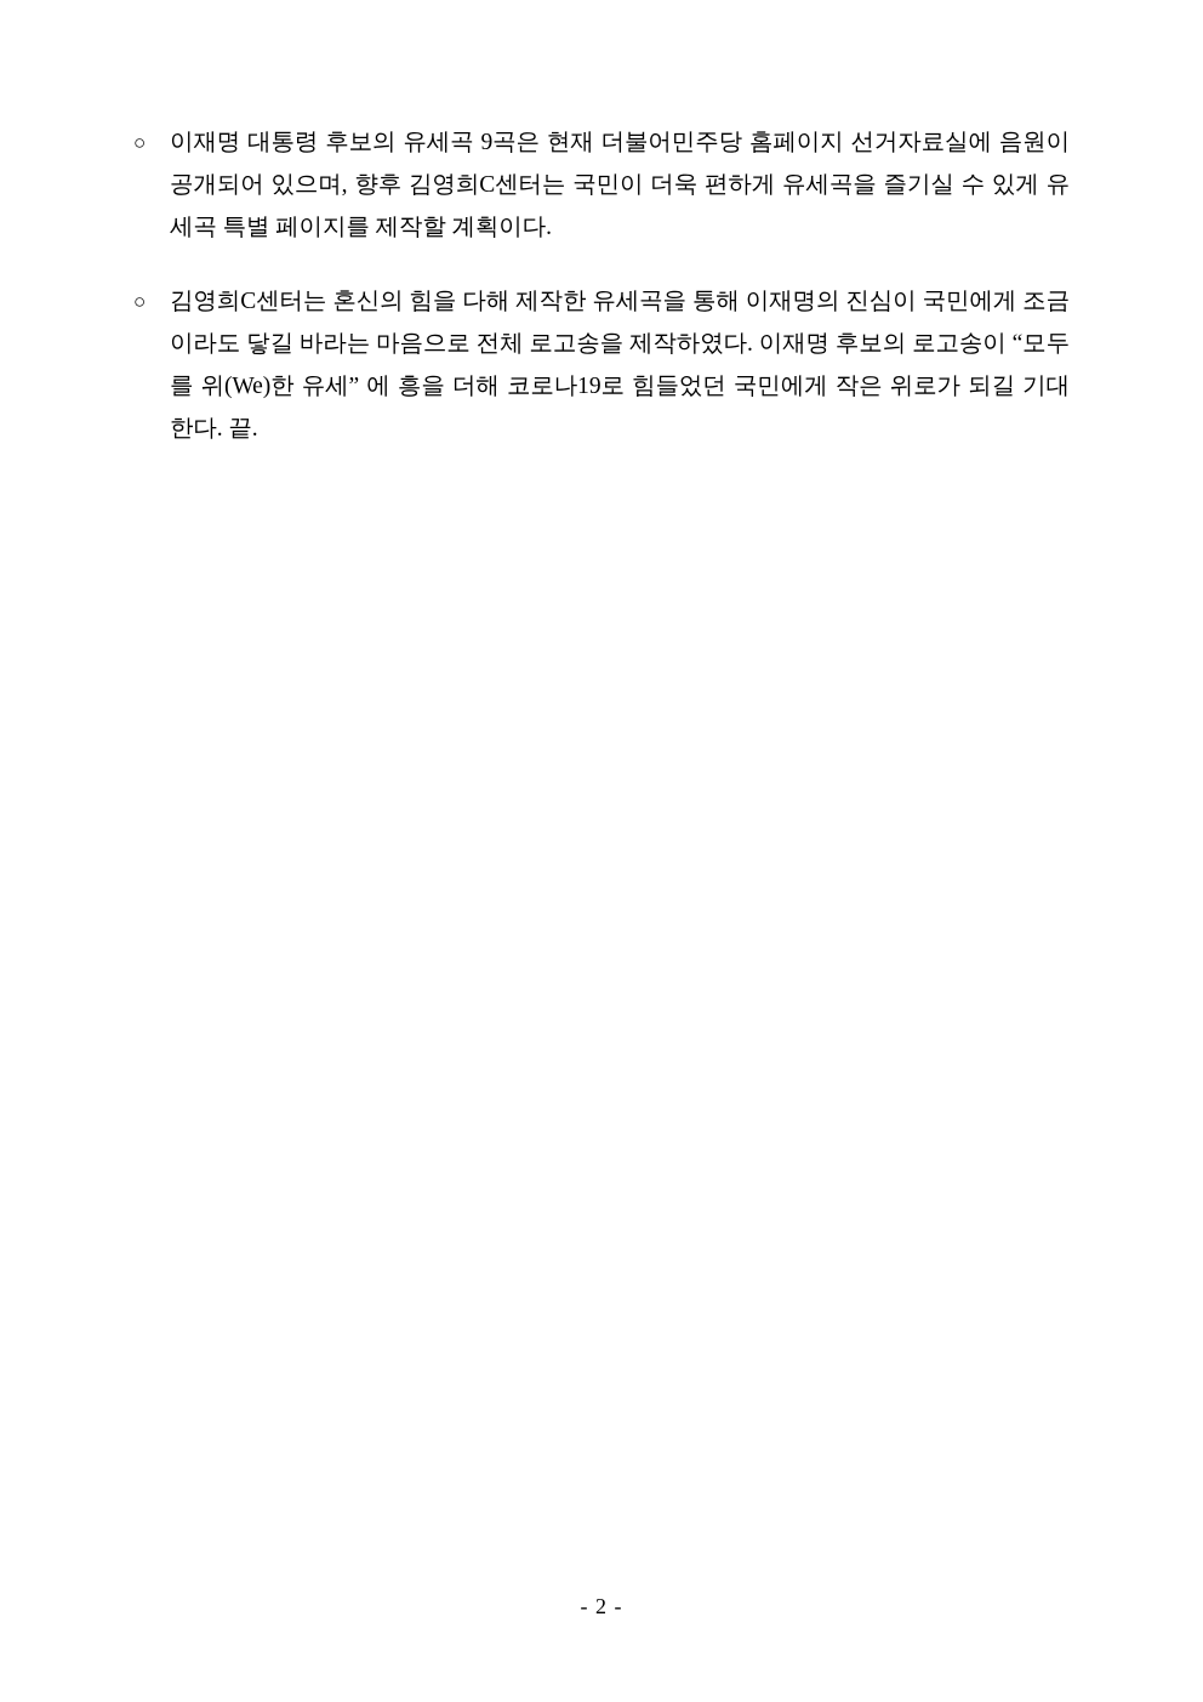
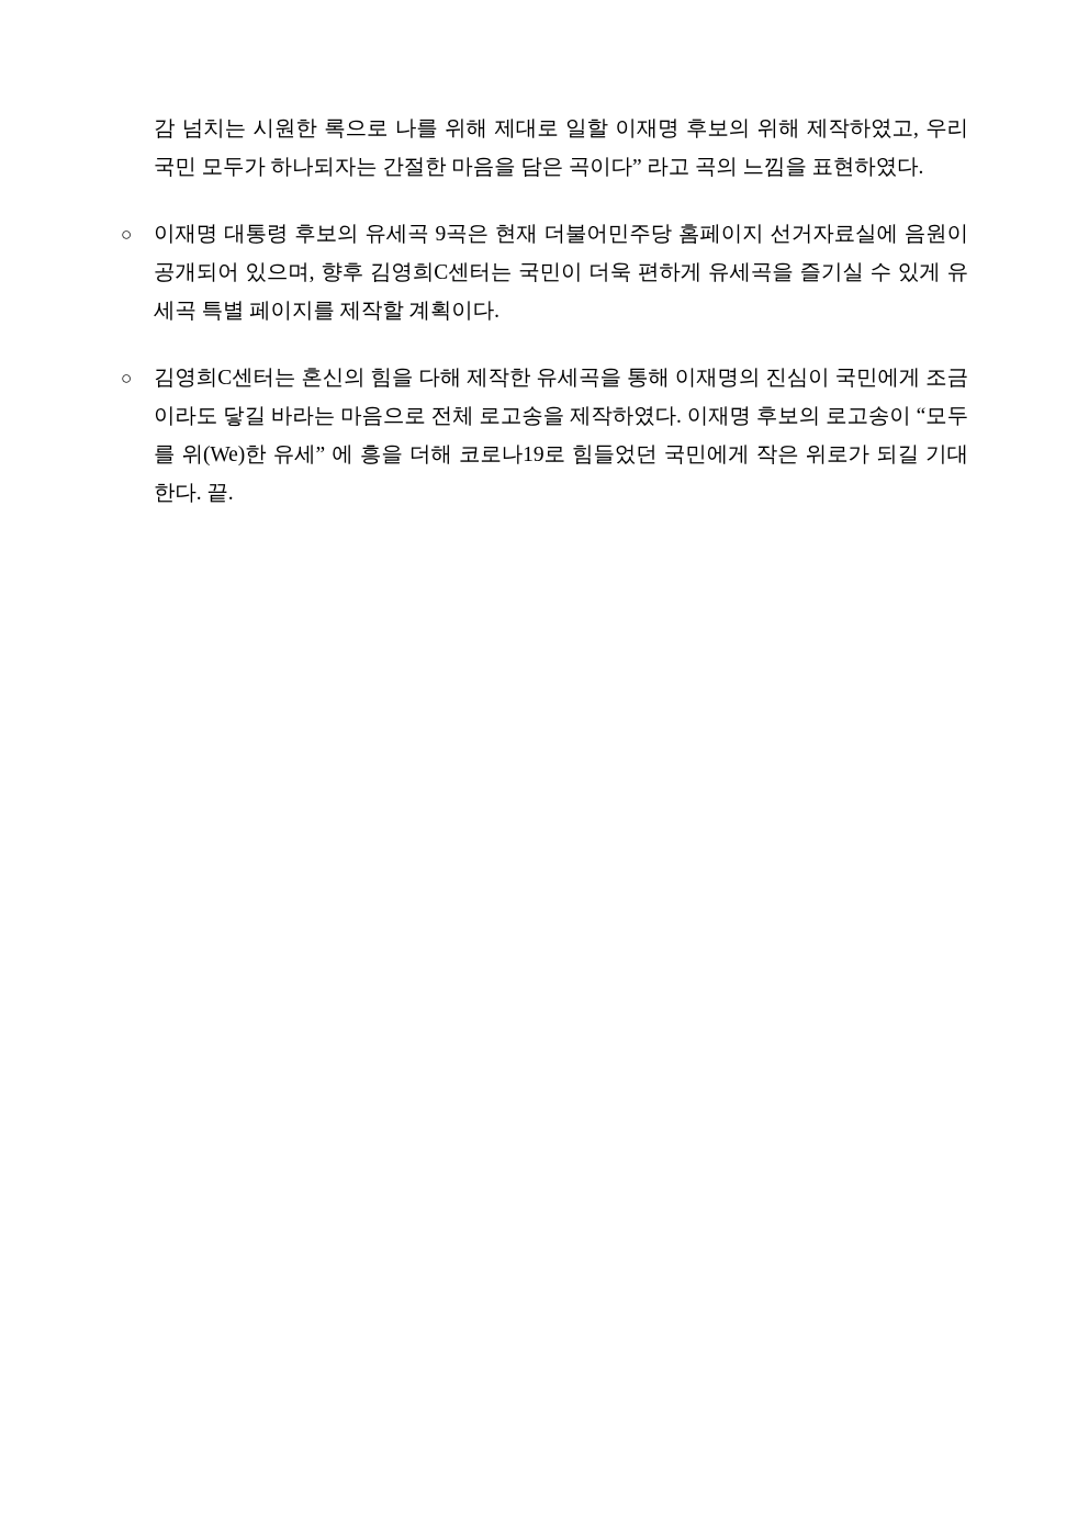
+ 감 넘치는 시원한 록으로 나를 위해 제대로 일할 이재명 후보의 위해 제작하였고, 우리 국민 모두가 하나되자는 간절한 마음을 담은 곡이다” 라고 곡의 느낌을 표현하였다.
  ○
  이재명 대통령 후보의 유세곡 9곡은 현재 더불어민주당 홈페이지 선거자료실에 음원이 공개되어 있으며, 향후 김영희C센터는 국민이 더욱 편하게 유세곡을 즐기실 수 있게 유세곡 특별 페이지를 제작할 계획이다.
  ○
  김영희C센터는 혼신의 힘을 다해 제작한 유세곡을 통해 이재명의 진심이 국민에게 조금이라도 닿길 바라는 마음으로 전체 로고송을 제작하였다. 이재명 후보의 로고송이 “모두를 위(We)한 유세” 에 흥을 더해 코로나19로 힘들었던 국민에게 작은 위로가 되길 기대한다. 끝.
- - 2 -
